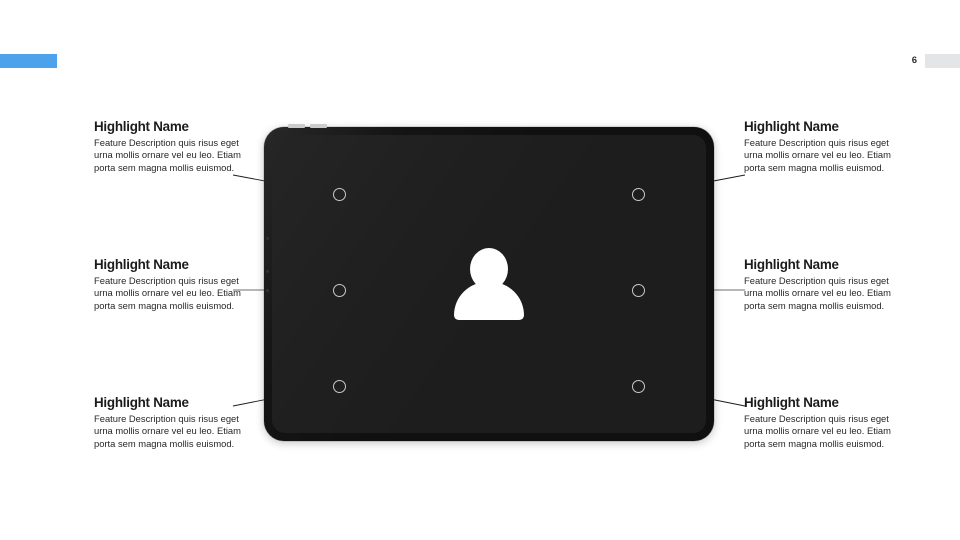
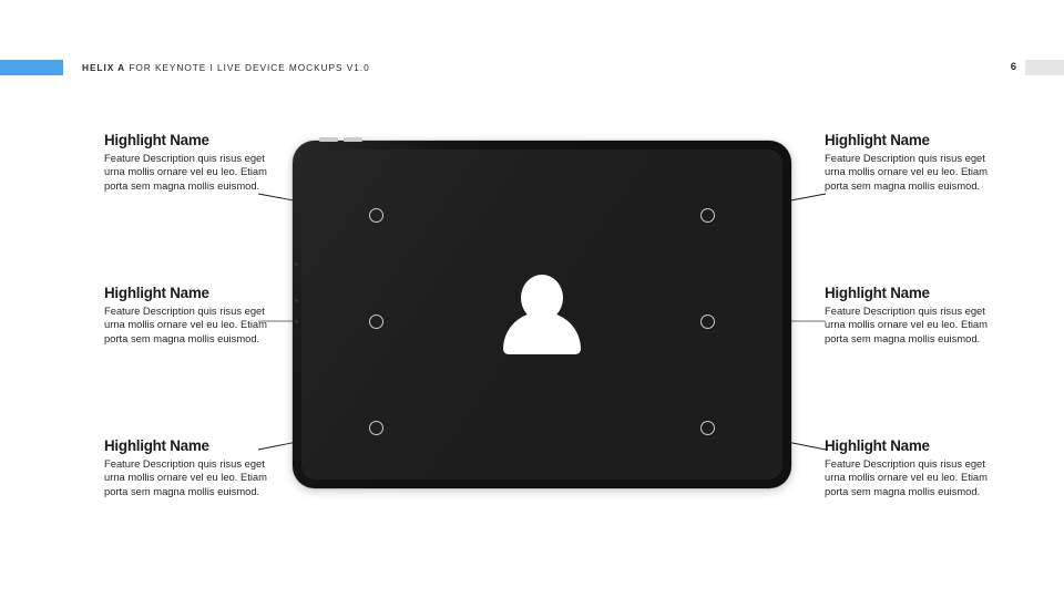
+ HELIX A FOR KEYNOTE I LIVE DEVICE MOCKUPS V1.0
  6
  Highlight Name
  Feature Description quis risus eget urna mollis ornare vel eu leo. Etiam porta sem magna mollis euismod.
  Highlight Name
  Feature Description quis risus eget urna mollis ornare vel eu leo. Etiam porta sem magna mollis euismod.
  Highlight Name
  Feature Description quis risus eget urna mollis ornare vel eu leo. Etiam porta sem magna mollis euismod.
  Highlight Name
  Feature Description quis risus eget urna mollis ornare vel eu leo. Etiam porta sem magna mollis euismod.
  Highlight Name
  Feature Description quis risus eget urna mollis ornare vel eu leo. Etiam porta sem magna mollis euismod.
  Highlight Name
  Feature Description quis risus eget urna mollis ornare vel eu leo. Etiam porta sem magna mollis euismod.
